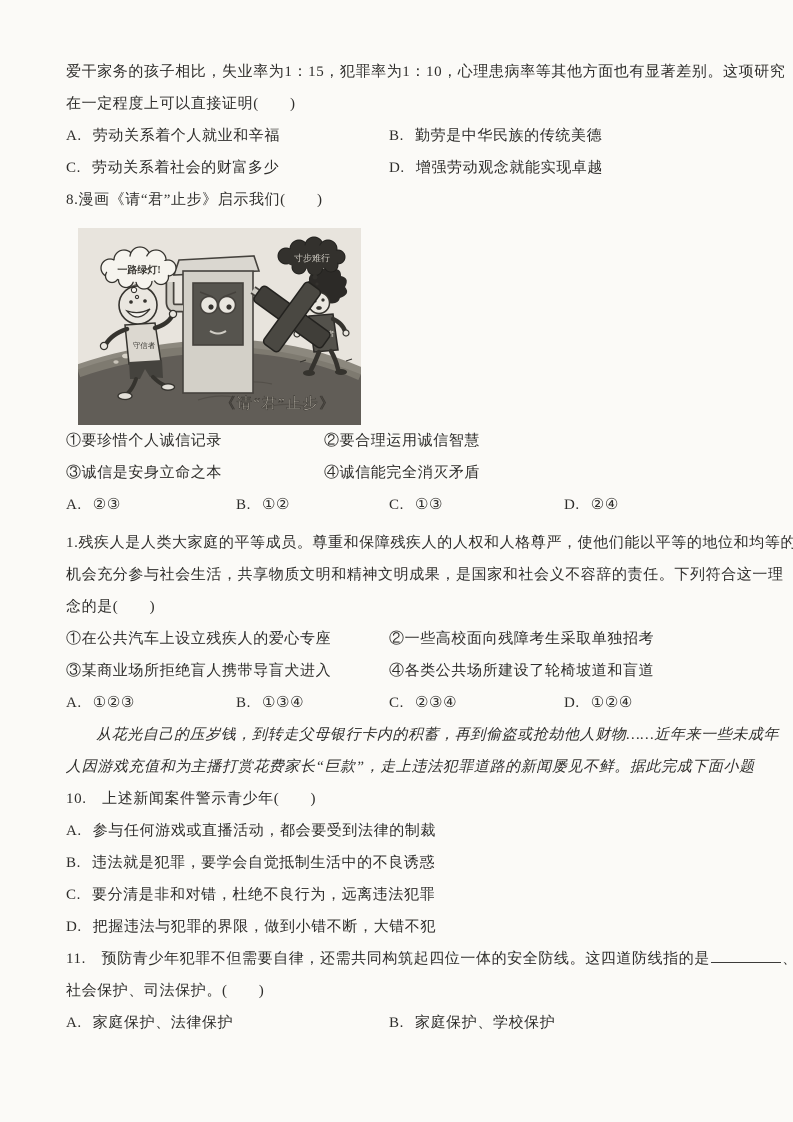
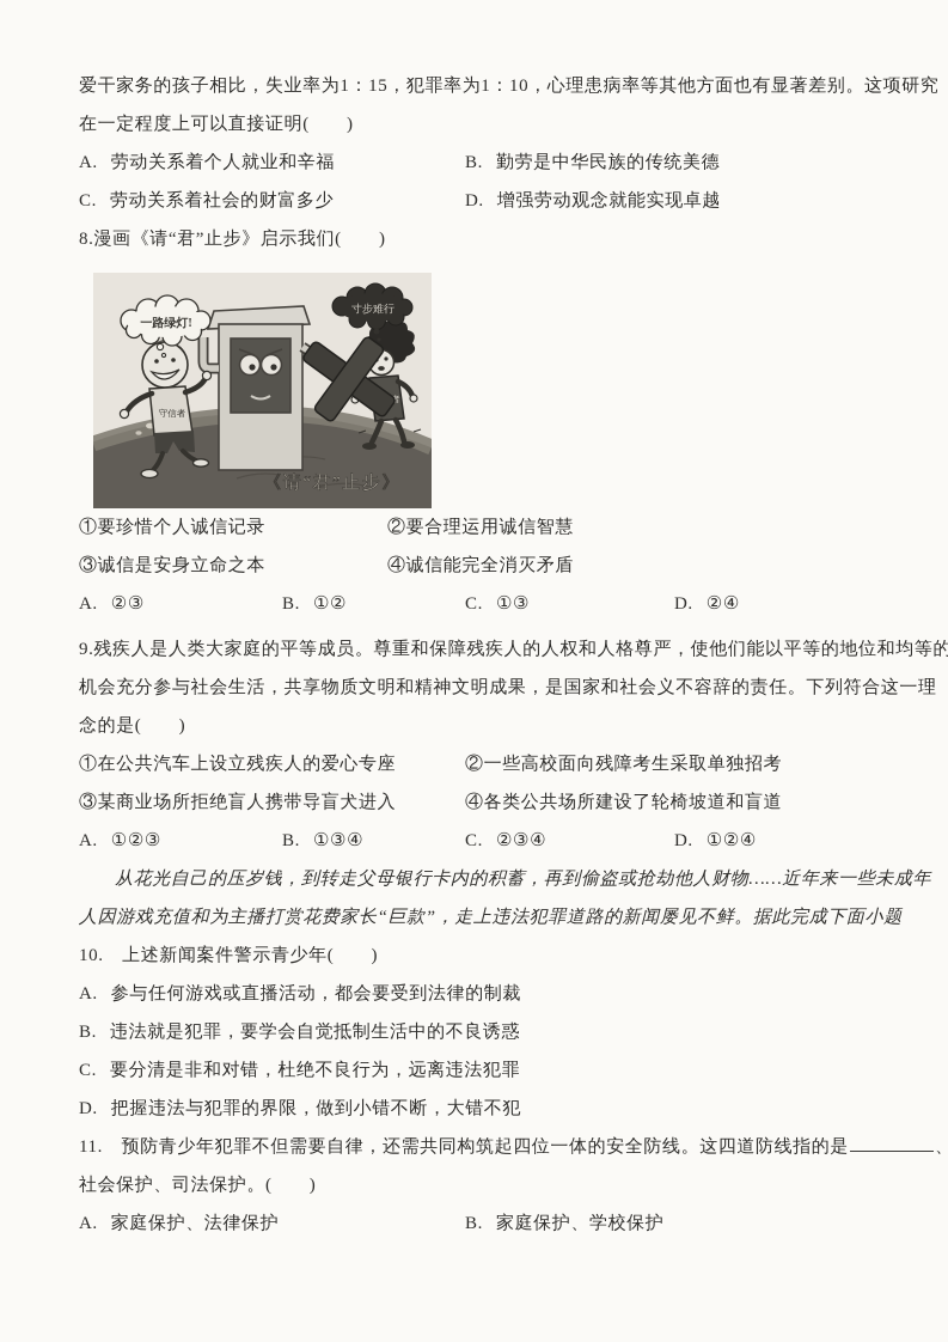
  爱干家务的孩子相比，失业率为1：15，犯罪率为1：10，心理患病率等其他方面也有显著差别。这项研究
  在一定程度上可以直接证明( )
  A. 劳动关系着个人就业和辛福
  B. 勤劳是中华民族的传统美德
  C. 劳动关系着社会的财富多少
  D. 增强劳动观念就能实现卓越
  8.漫画《请“君”止步》启示我们( )
  《请“君”止步》
  守信者
  一路绿灯!
  寸步难行
  ①要珍惜个人诚信记录
  ②要合理运用诚信智慧
  ③诚信是安身立命之本
  ④诚信能完全消灭矛盾
  A. ②③
  B. ①②
  C. ①③
  D. ②④
- 1.残疾人是人类大家庭的平等成员。尊重和保障残疾人的人权和人格尊严，使他们能以平等的地位和均等的
+ 9.残疾人是人类大家庭的平等成员。尊重和保障残疾人的人权和人格尊严，使他们能以平等的地位和均等的
  机会充分参与社会生活，共享物质文明和精神文明成果，是国家和社会义不容辞的责任。下列符合这一理
  念的是( )
  ①在公共汽车上设立残疾人的爱心专座
  ②一些高校面向残障考生采取单独招考
  ③某商业场所拒绝盲人携带导盲犬进入
  ④各类公共场所建设了轮椅坡道和盲道
  A. ①②③
  B. ①③④
  C. ②③④
  D. ①②④
  从花光自己的压岁钱，到转走父母银行卡内的积蓄，再到偷盗或抢劫他人财物……近年来一些未成年
  人因游戏充值和为主播打赏花费家长“巨款”，走上违法犯罪道路的新闻屡见不鲜。据此完成下面小题
  10. 上述新闻案件警示青少年( )
  A. 参与任何游戏或直播活动，都会要受到法律的制裁
  B. 违法就是犯罪，要学会自觉抵制生活中的不良诱惑
  C. 要分清是非和对错，杜绝不良行为，远离违法犯罪
  D. 把握违法与犯罪的界限，做到小错不断，大错不犯
  11. 预防青少年犯罪不但需要自律，还需共同构筑起四位一体的安全防线。这四道防线指的是 、
  社会保护、司法保护。( )
  A. 家庭保护、法律保护
  B. 家庭保护、学校保护
